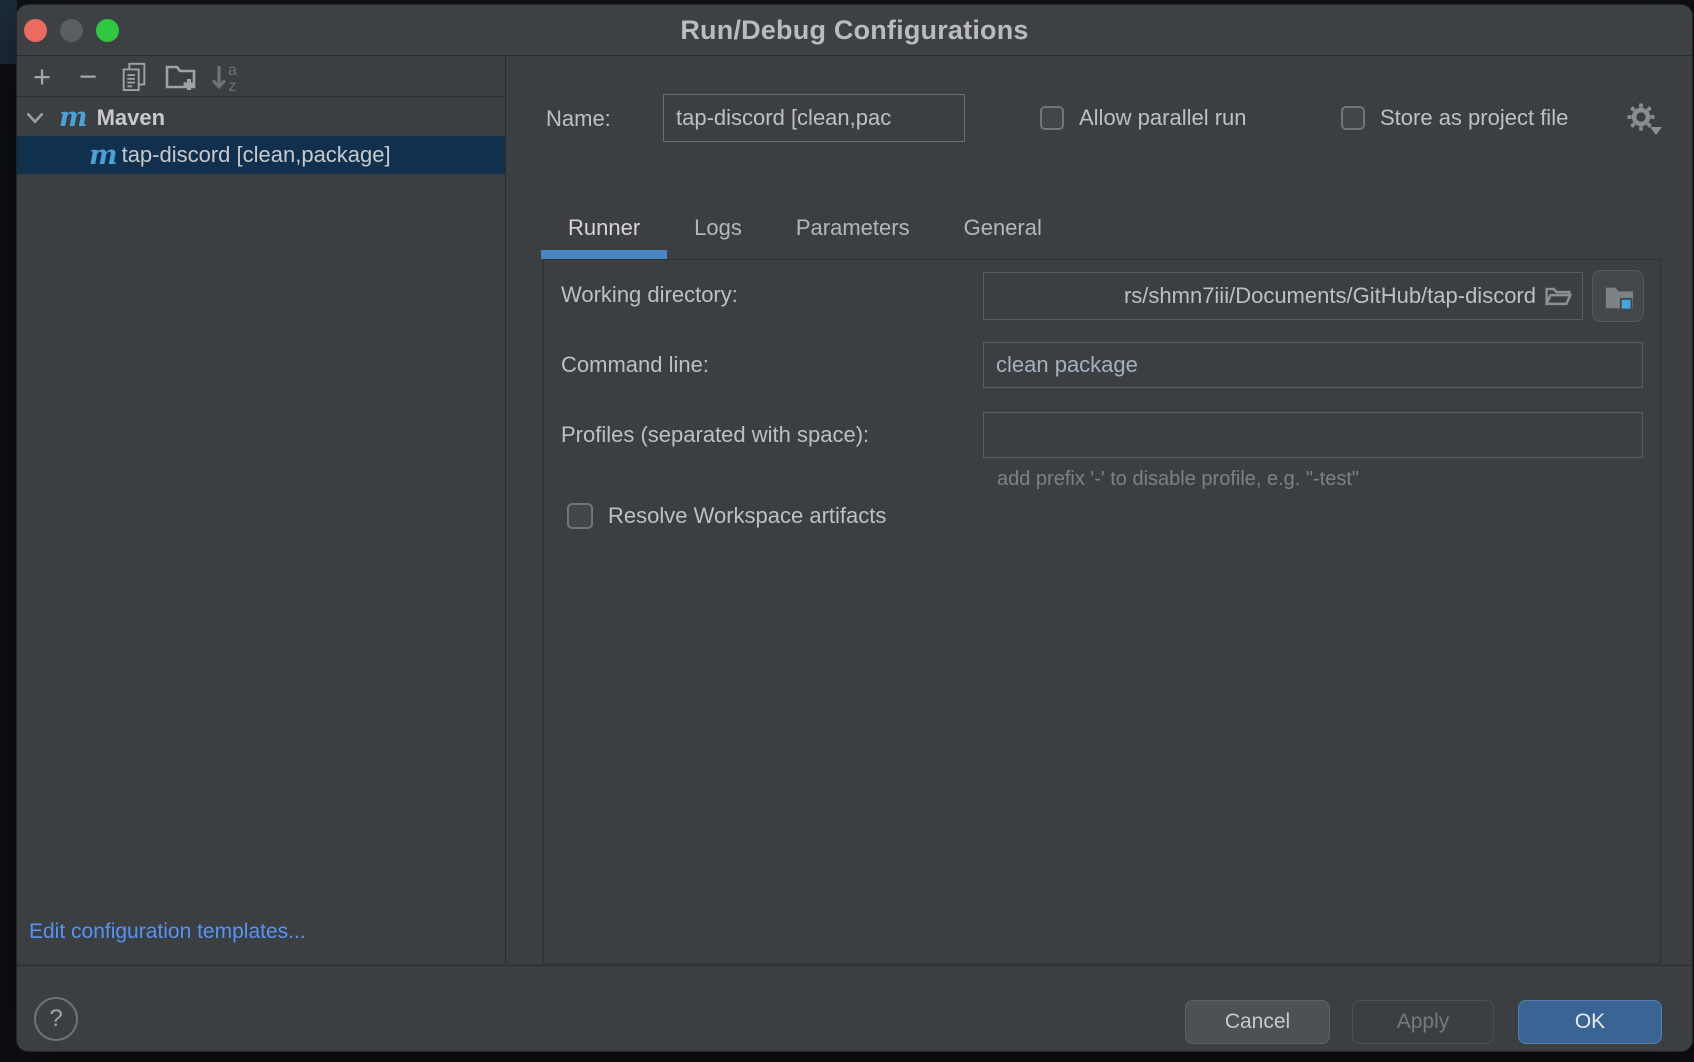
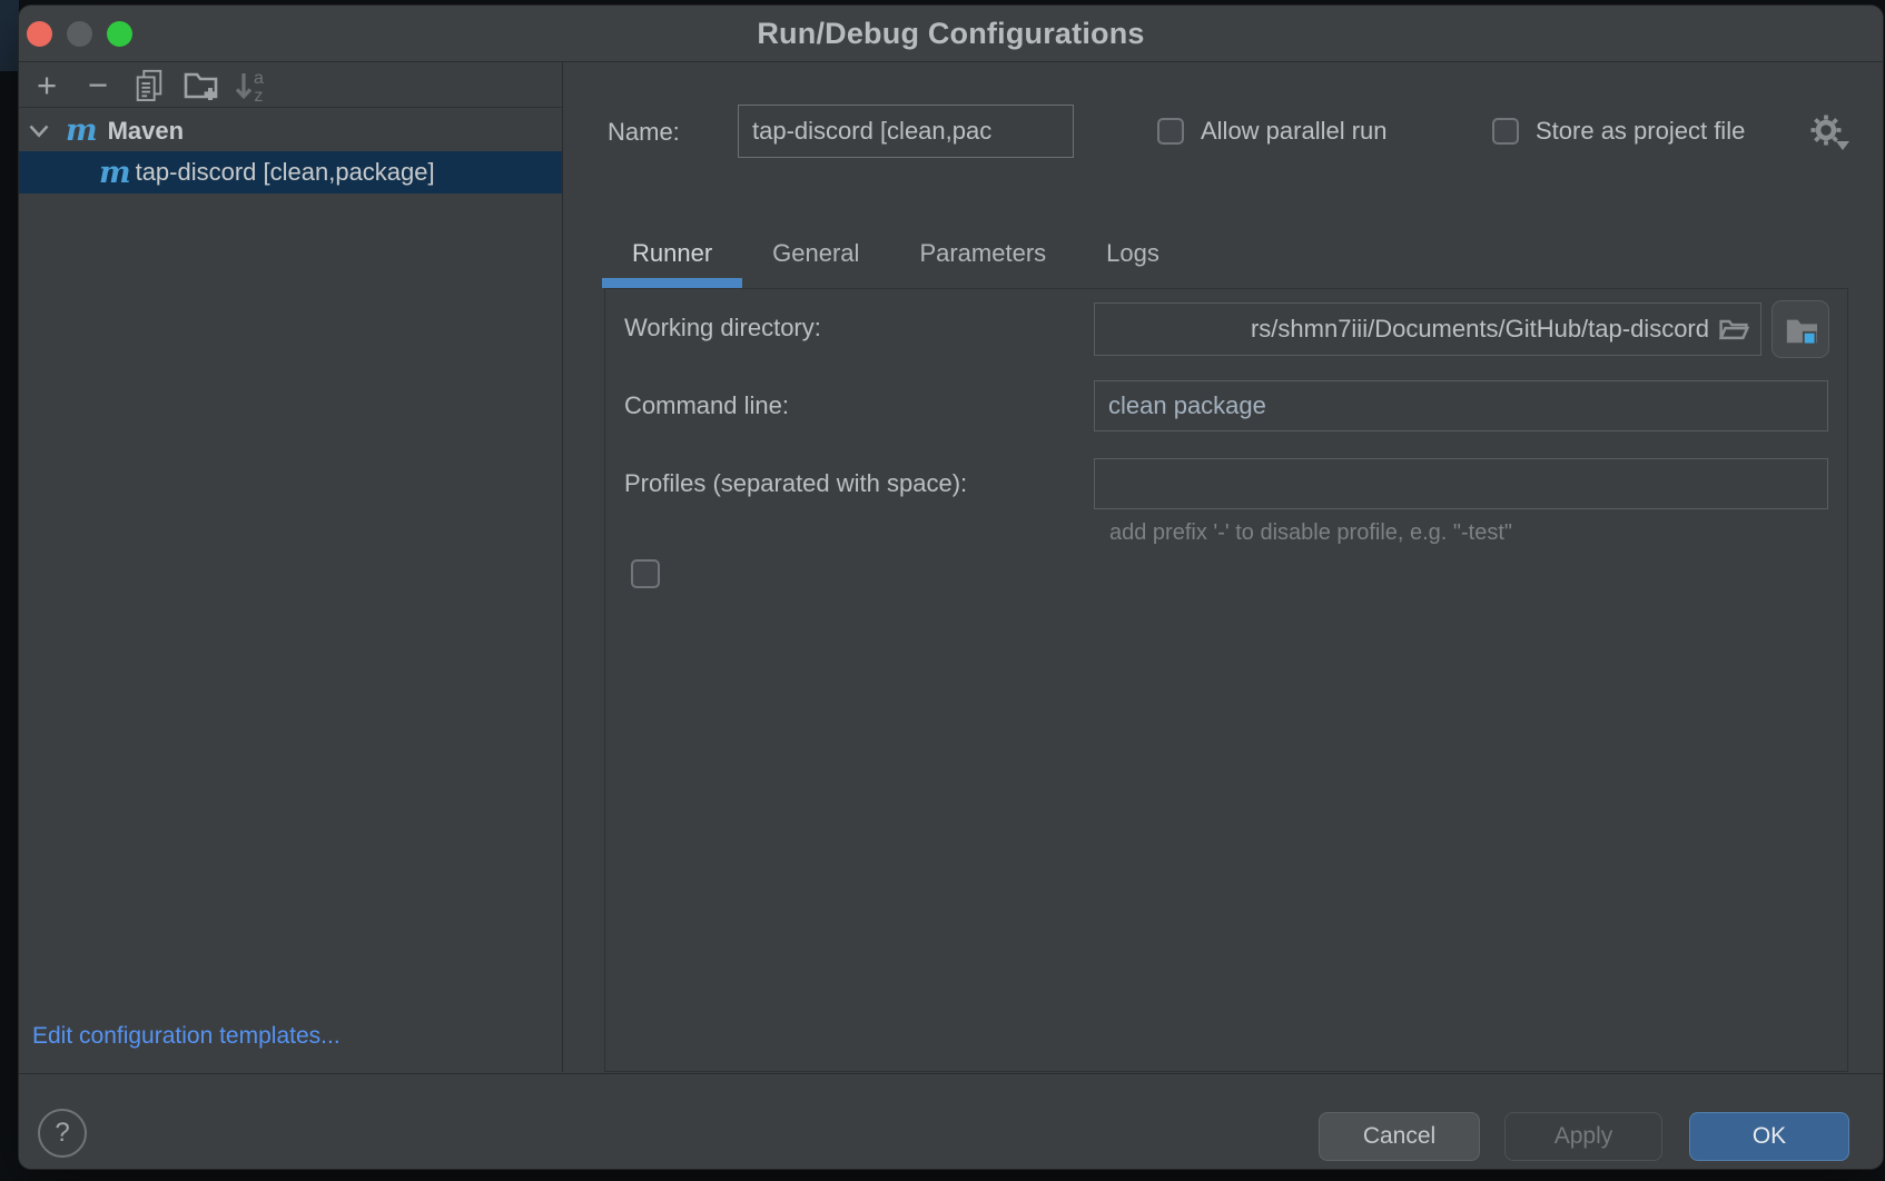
  Run/Debug Configurations
  +
  −
  a
  z
  m
  Maven
  m
  tap-discord [clean,package]
  Edit configuration templates...
  Name:
  tap-discord [clean,pac
  Allow parallel run
  Store as project file
  Runner
- Logs
+ General
  Parameters
- General
+ Logs
  Working directory:
  rs/shmn7iii/Documents/GitHub/tap-discord
  Command line:
  clean package
  Profiles (separated with space):
  add prefix '-' to disable profile, e.g. "-test"
- Resolve Workspace artifacts
  ?
  Cancel
  Apply
  OK
